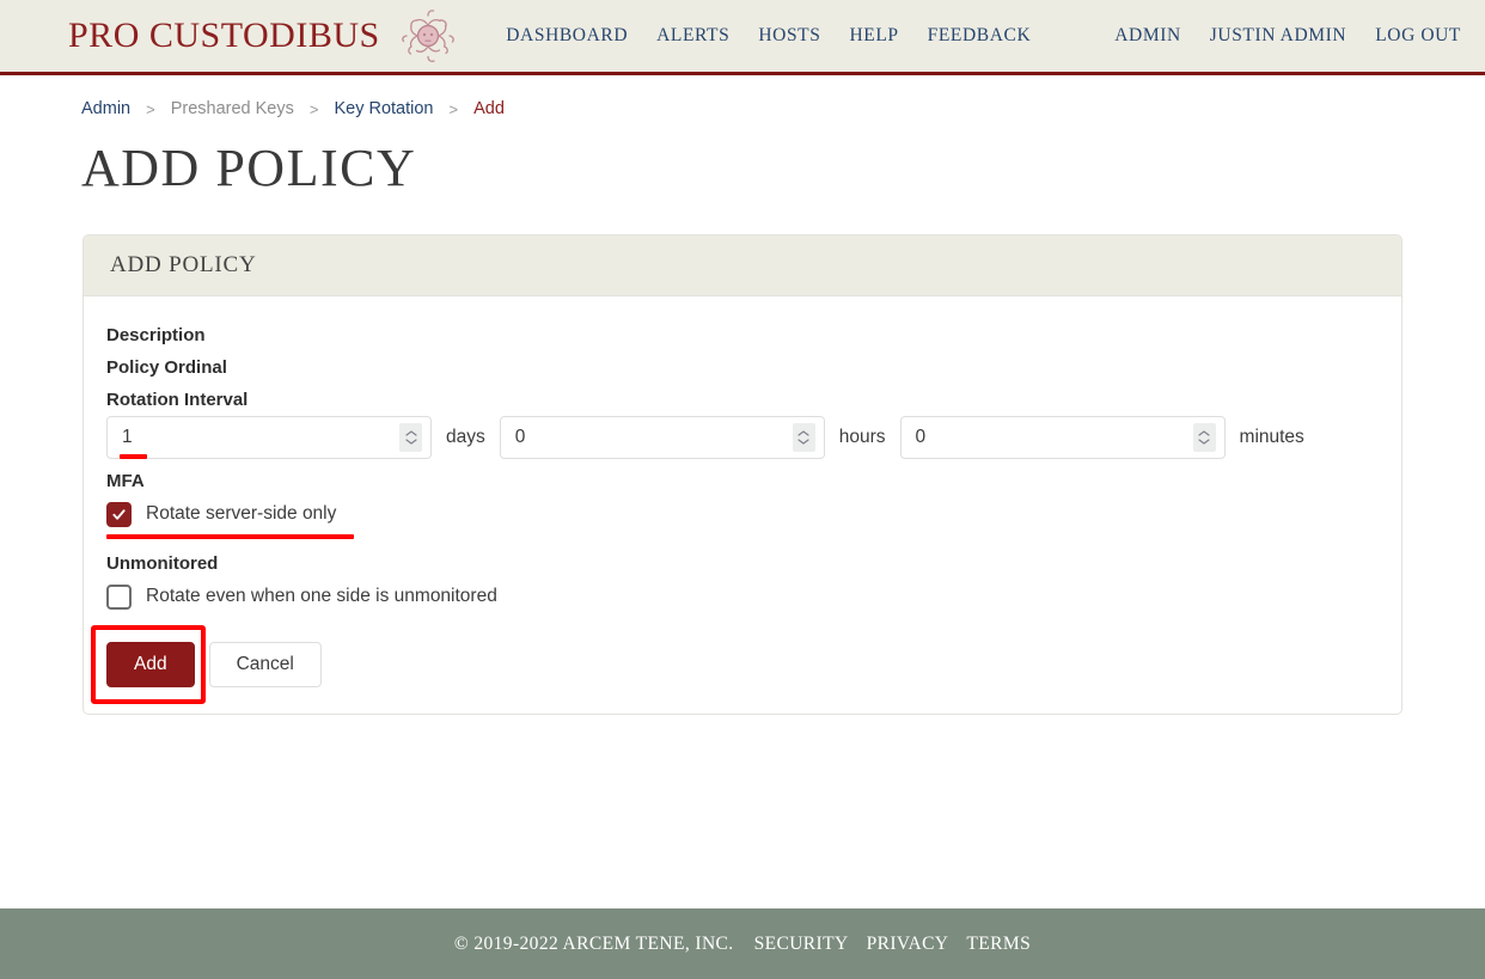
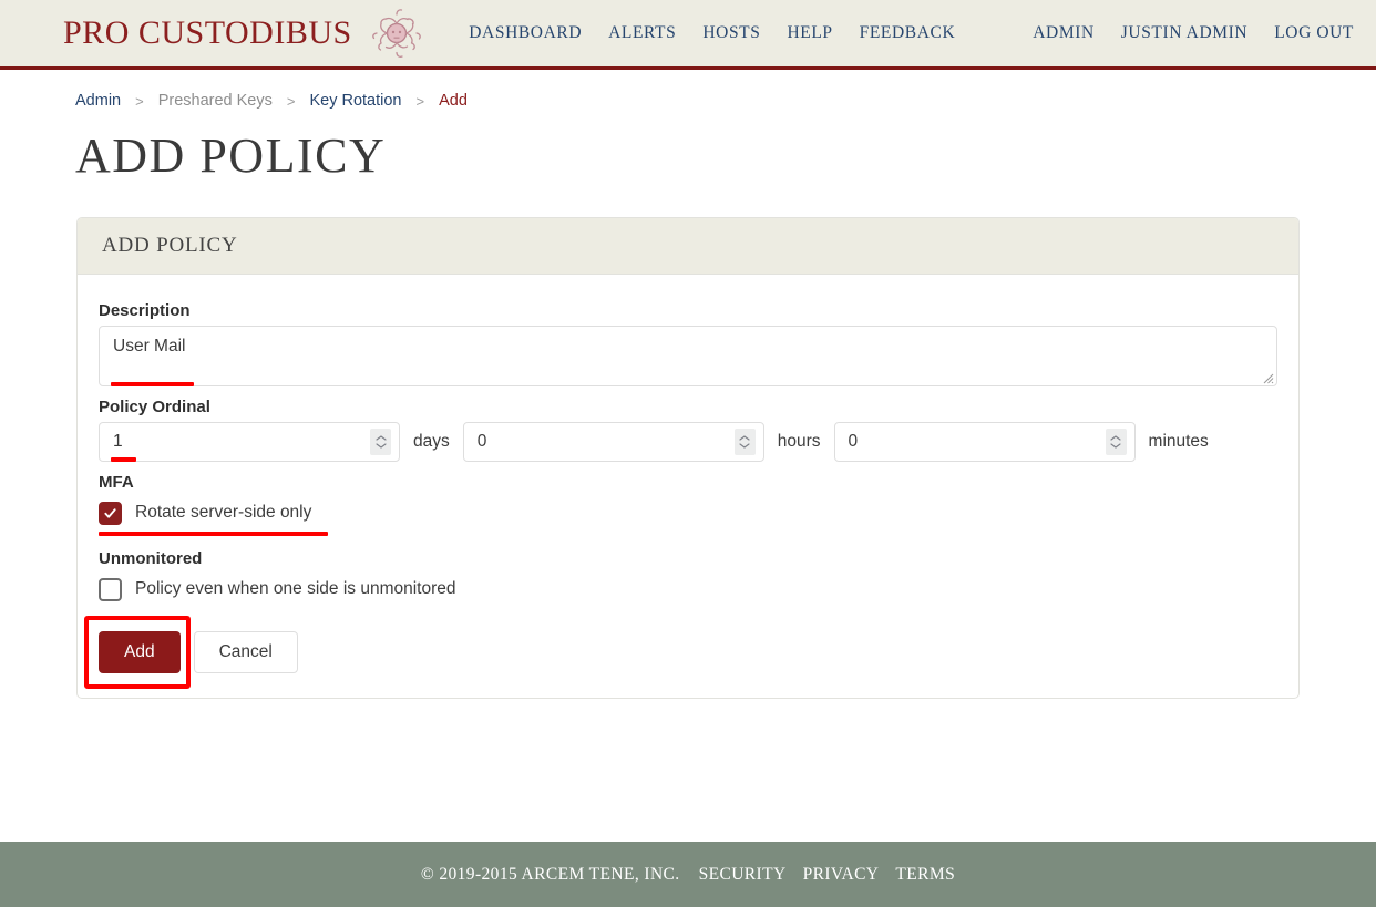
  PRO CUSTODIBUS
  DASHBOARD
  ALERTS
  HOSTS
  HELP
  FEEDBACK
  ADMIN
  JUSTIN ADMIN
  LOG OUT
  Admin
  >
  Preshared Keys
  >
  Key Rotation
  >
  Add
  ADD POLICY
  ADD POLICY
  Description
+ User Mail
  Policy Ordinal
- Rotation Interval
  1
  days
  0
  hours
  0
  minutes
  MFA
  Rotate server-side only
  Unmonitored
- Rotate even when one side is unmonitored
+ Policy even when one side is unmonitored
  Add
  Cancel
- © 2019-2022 ARCEM TENE, INC.
+ © 2019-2015 ARCEM TENE, INC.
  SECURITY
  PRIVACY
  TERMS
